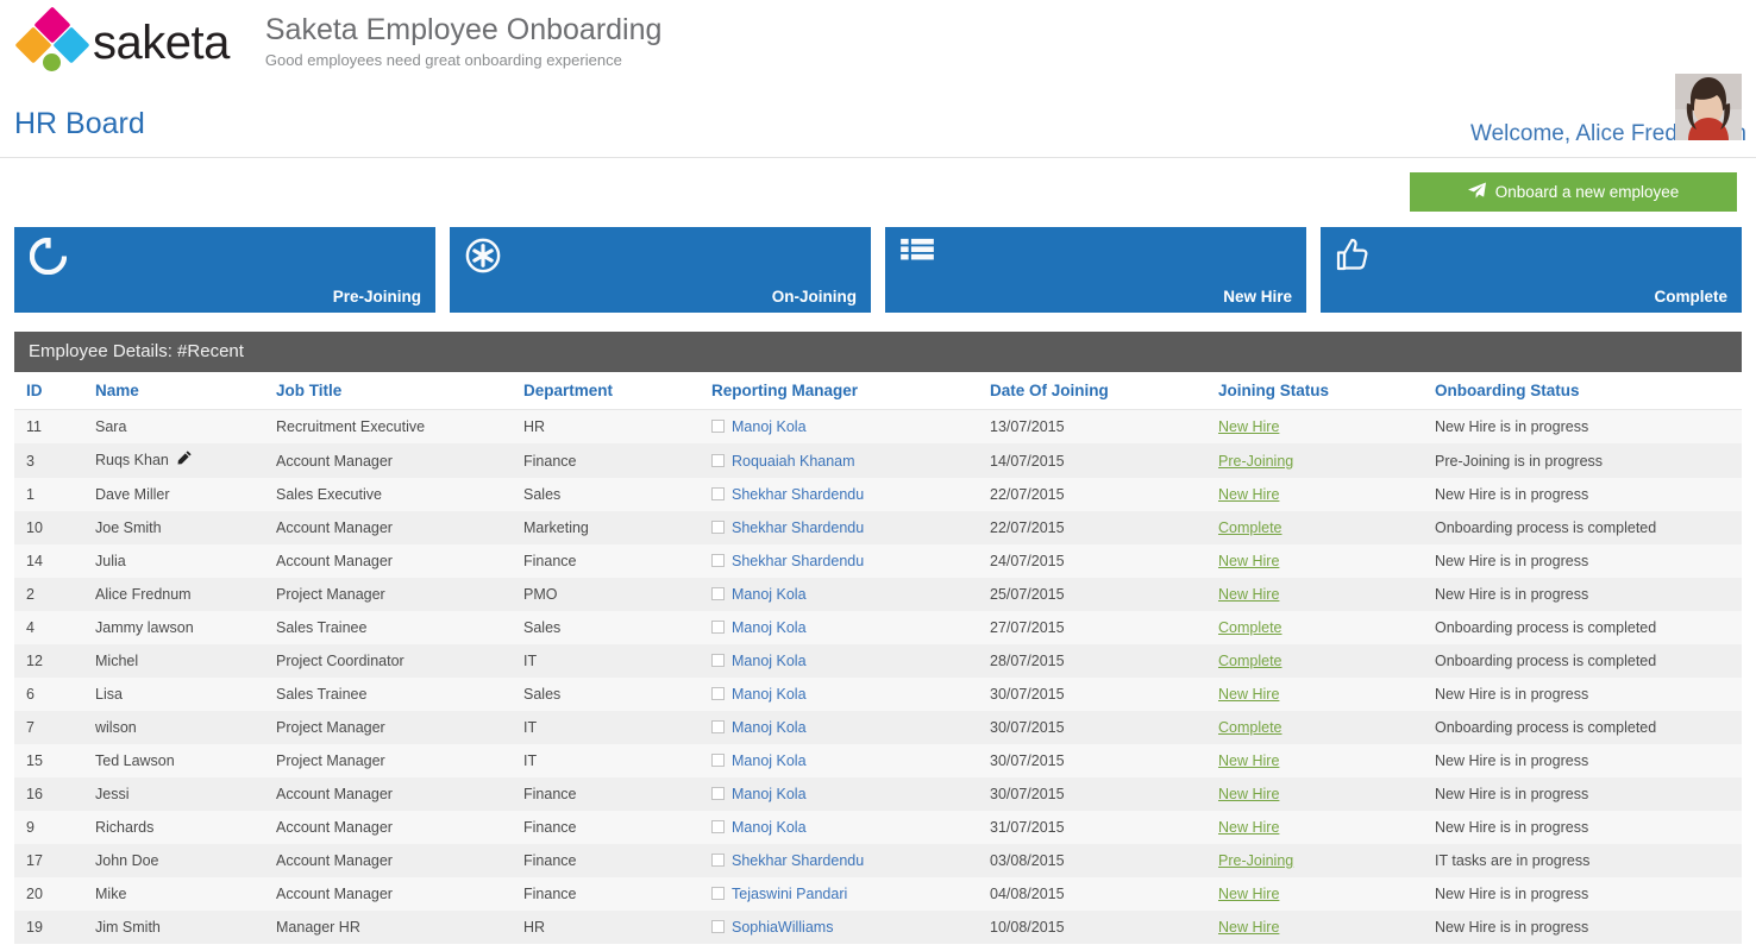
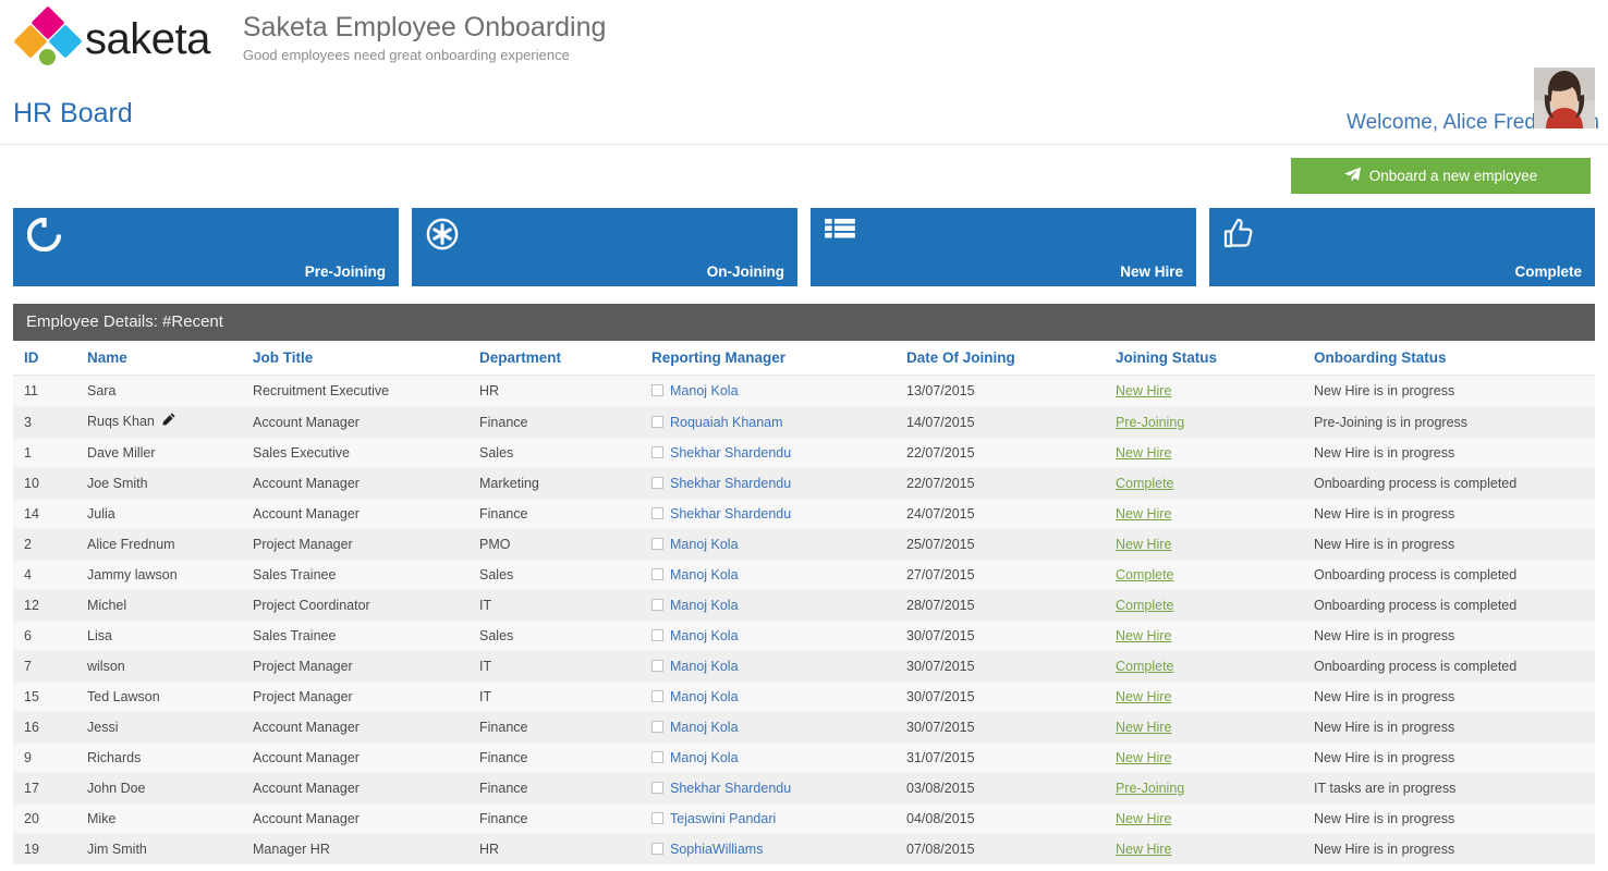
  saketa
  Saketa Employee Onboarding
  Good employees need great onboarding experience
  HR Board
  Welcome, Alice Fred
  Onboard a new employee
  Pre-Joining
  On-Joining
  New Hire
  Complete
  Employee Details: #Recent
  ID	Name	Job Title	Department	Reporting Manager	Date Of Joining	Joining Status	Onboarding Status
  11	Sara	Recruitment Executive	HR	Manoj Kola	13/07/2015	New Hire	New Hire is in progress
  3	Ruqs Khan	Account Manager	Finance	Roquaiah Khanam	14/07/2015	Pre-Joining	Pre-Joining is in progress
  1	Dave Miller	Sales Executive	Sales	Shekhar Shardendu	22/07/2015	New Hire	New Hire is in progress
  10	Joe Smith	Account Manager	Marketing	Shekhar Shardendu	22/07/2015	Complete	Onboarding process is completed
  14	Julia	Account Manager	Finance	Shekhar Shardendu	24/07/2015	New Hire	New Hire is in progress
  2	Alice Frednum	Project Manager	PMO	Manoj Kola	25/07/2015	New Hire	New Hire is in progress
  4	Jammy lawson	Sales Trainee	Sales	Manoj Kola	27/07/2015	Complete	Onboarding process is completed
  12	Michel	Project Coordinator	IT	Manoj Kola	28/07/2015	Complete	Onboarding process is completed
  6	Lisa	Sales Trainee	Sales	Manoj Kola	30/07/2015	New Hire	New Hire is in progress
  7	wilson	Project Manager	IT	Manoj Kola	30/07/2015	Complete	Onboarding process is completed
  15	Ted Lawson	Project Manager	IT	Manoj Kola	30/07/2015	New Hire	New Hire is in progress
  16	Jessi	Account Manager	Finance	Manoj Kola	30/07/2015	New Hire	New Hire is in progress
  9	Richards	Account Manager	Finance	Manoj Kola	31/07/2015	New Hire	New Hire is in progress
  17	John Doe	Account Manager	Finance	Shekhar Shardendu	03/08/2015	Pre-Joining	IT tasks are in progress
  20	Mike	Account Manager	Finance	Tejaswini Pandari	04/08/2015	New Hire	New Hire is in progress
- 19	Jim Smith	Manager HR	HR	SophiaWilliams	10/08/2015	New Hire	New Hire is in progress
+ 19	Jim Smith	Manager HR	HR	SophiaWilliams	07/08/2015	New Hire	New Hire is in progress
